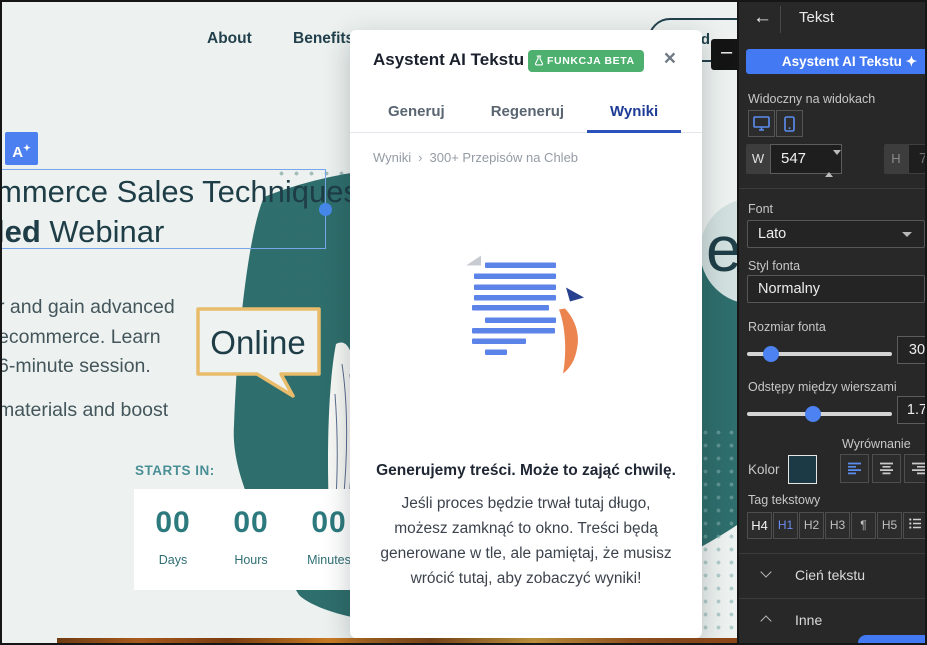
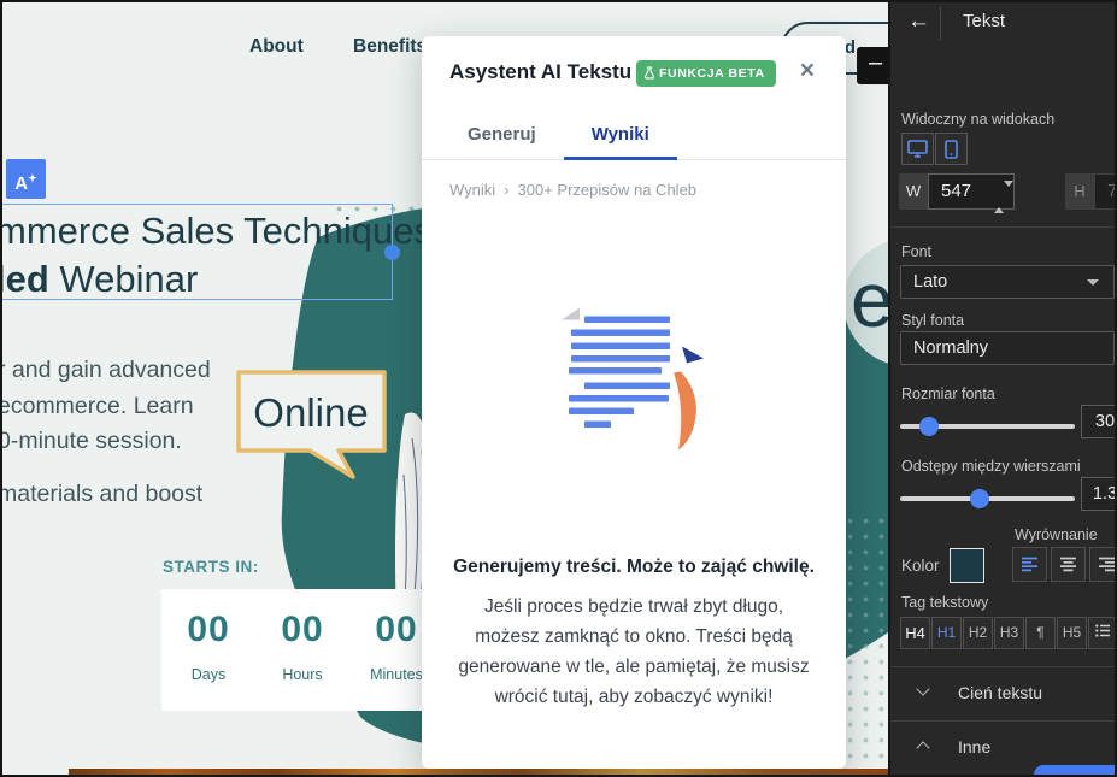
  e
  About
  Benefit
  –
  A✦
  mmerce Sales Technique
  ed Webinar
  r and gain advanced
  ecommerce. Learn
- 6-minute session.
+ 0-minute session.
  materials and boost
  Online
  STARTS IN:
  00
  Days
  00
  Hours
  00
  Minutes
  Asystent AI Tekstu
  FUNKCJA BETA
  ×
  Generuj
- Regeneruj
  Wyniki
  Wyniki › 300+ Przepisów na Chleb
  Generujemy treści. Może to zająć chwilę.
- Jeśli proces będzie trwał tutaj długo,
+ Jeśli proces będzie trwał zbyt długo,
  możesz zamknąć to okno. Treści będą
  generowane w tle, ale pamiętaj, że musisz
  wrócić tutaj, aby zobaczyć wyniki!
  ←
  Tekst
- Asystent AI Tekstu ✦
  Widoczny na widokach
  W
  547
  H
  Font
  Lato
  Styl fonta
  Normalny
  Rozmiar fonta
  30
  Odstępy między wierszami
- 1.7
+ 1.3
  Wyrównanie
  Kolor
  Tag tekstowy
  H4
  H1
  H2
  H3
  ¶
  H5
  Cień tekstu
  Inne
